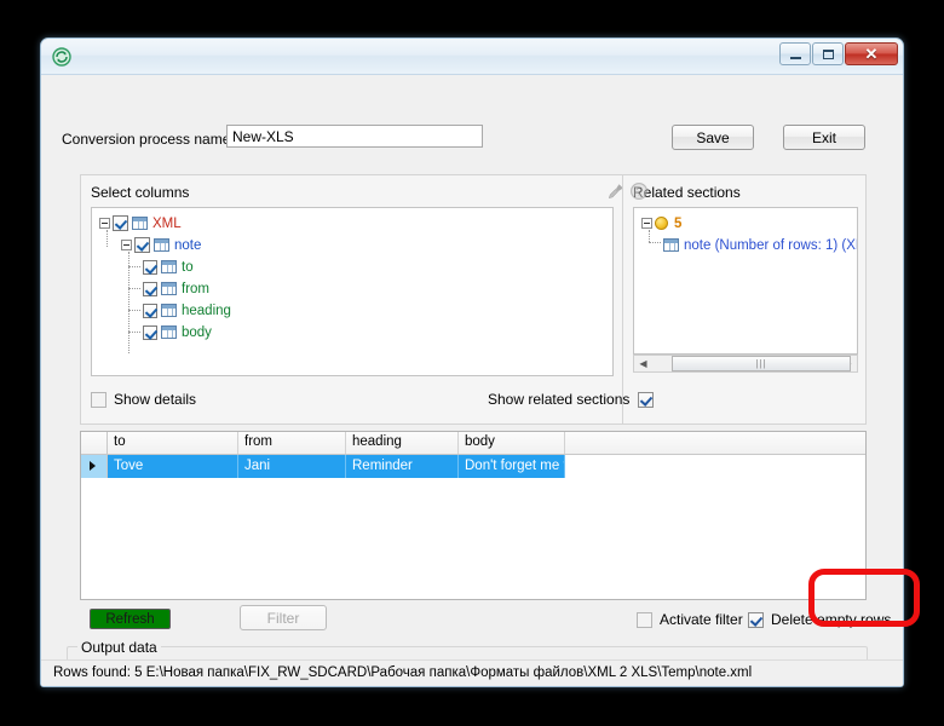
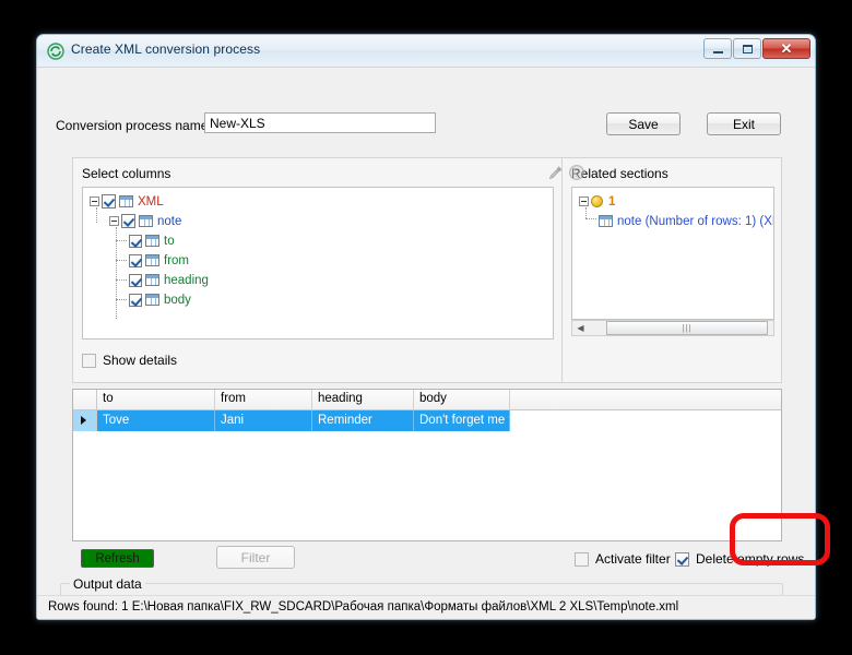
+ Create XML conversion process
  ✕
  Conversion process nam
  New-XLS
  Save
  Exit
  Select columns
  Related sections
  ?
  XML
  note
  to
  from
  heading
  body
- 5
+ 1
  note (Number of rows: 1) (X
  ◀
  |||
  Show details
- Show related sections
  to
  from
  heading
  body
  Tove
  Jani
  Reminder
  Don't forget me
  Refresh
  Filter
  Activate filter
  Delete empty rows
  Output data
- Rows found: 5 E:\Новая папка\FIX_RW_SDCARD\Рабочая папка\Форматы файлов\XML 2 XLS\Temp\note.xml
+ Rows found: 1 E:\Новая папка\FIX_RW_SDCARD\Рабочая папка\Форматы файлов\XML 2 XLS\Temp\note.xml
